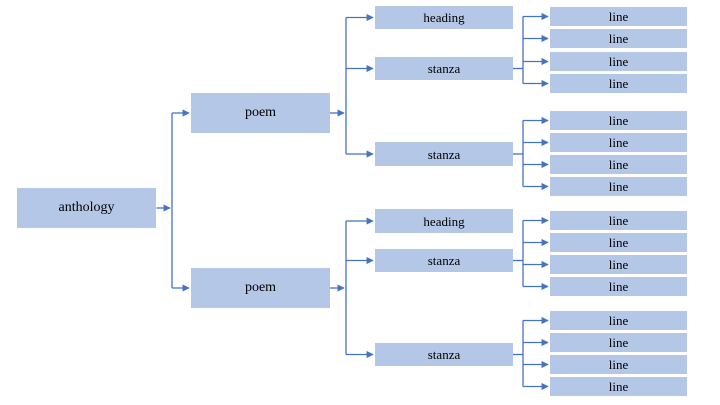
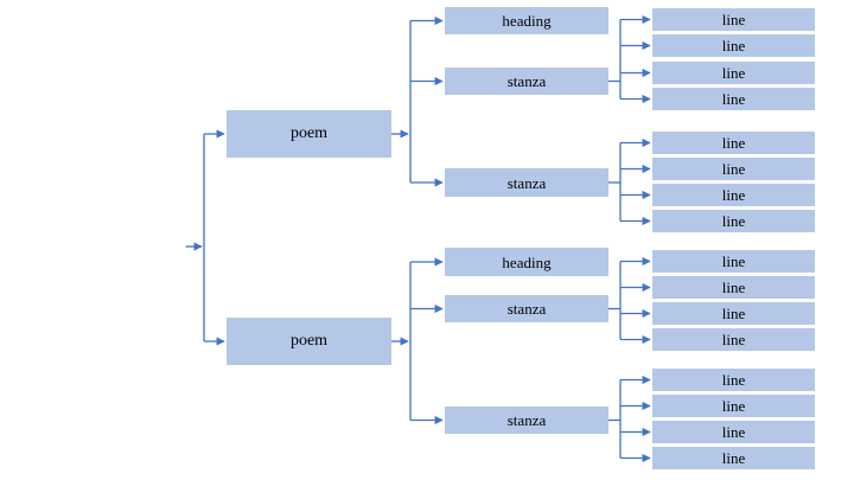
- anthology
  poem
  poem
  heading
  stanza
  stanza
  heading
  stanza
  stanza
  line
  line
  line
  line
  line
  line
  line
  line
  line
  line
  line
  line
  line
  line
  line
  line
